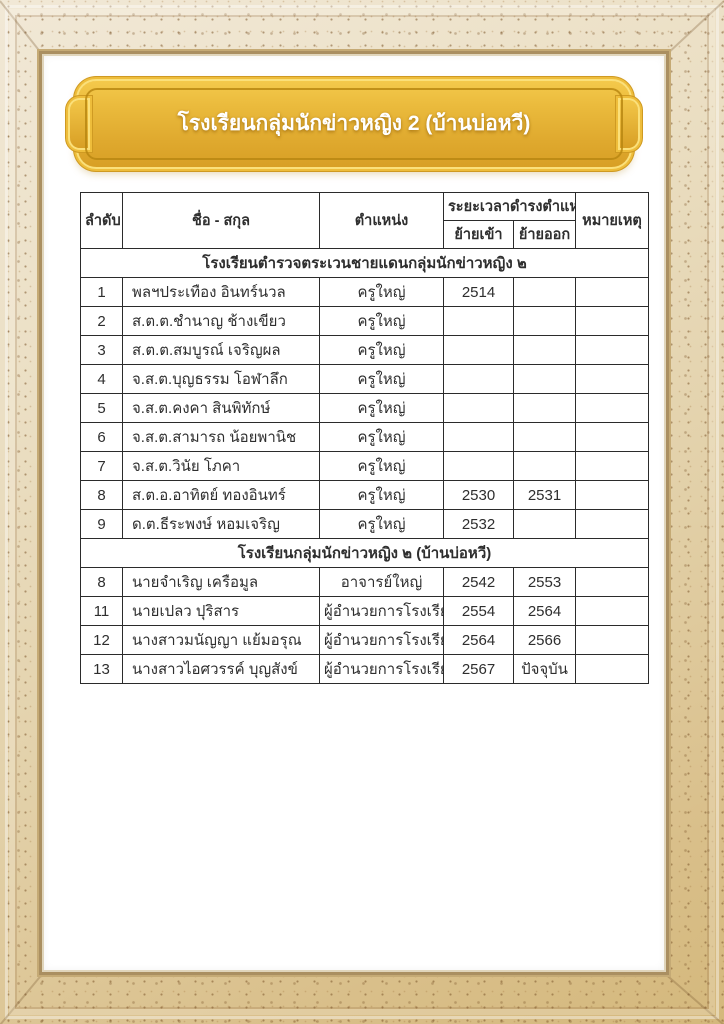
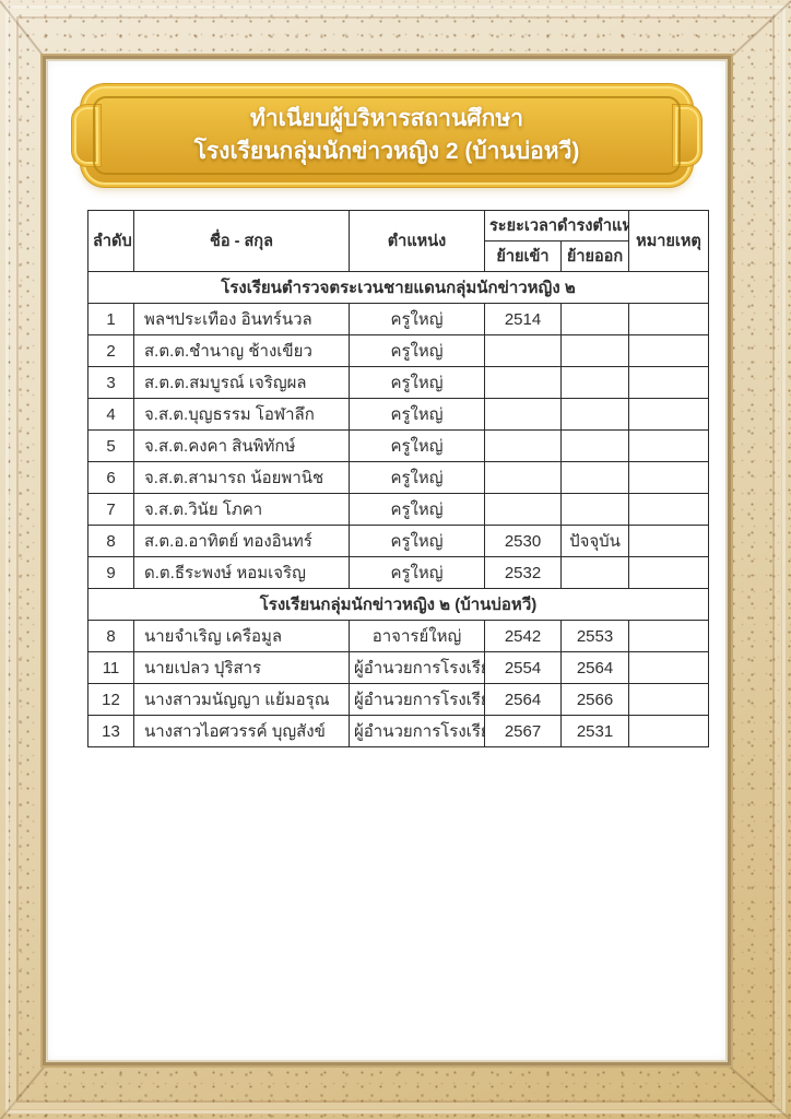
+ ทำเนียบผู้บริหารสถานศึกษา
  โรงเรียนกลุ่มนักข่าวหญิง 2 (บ้านบ่อหวี)
  ลำดับ	ชื่อ - สกุล	ตำแหน่ง	ระยะเวลาดำรงตำแห	หมายเหตุ
  ย้ายเข้า	ย้ายออก
  โรงเรียนตำรวจตระเวนชายแดนกลุ่มนักข่าวหญิง ๒
  1	พลฯประเทือง อินทร์นวล	ครูใหญ่	2514
  2	ส.ต.ต.ชำนาญ ช้างเขียว	ครูใหญ่
  3	ส.ต.ต.สมบูรณ์ เจริญผล	ครูใหญ่
  4	จ.ส.ต.บุญธรรม โอฬาลึก	ครูใหญ่
  5	จ.ส.ต.คงคา สินพิทักษ์	ครูใหญ่
  6	จ.ส.ต.สามารถ น้อยพานิช	ครูใหญ่
  7	จ.ส.ต.วินัย โภคา	ครูใหญ่
- 8	ส.ต.อ.อาทิตย์ ทองอินทร์	ครูใหญ่	2530	2531
+ 8	ส.ต.อ.อาทิตย์ ทองอินทร์	ครูใหญ่	2530	ปัจจุบัน
  9	ด.ต.ธีระพงษ์ หอมเจริญ	ครูใหญ่	2532
  โรงเรียนกลุ่มนักข่าวหญิง ๒ (บ้านบ่อหวี)
  8	นายจำเริญ เครือมูล	อาจารย์ใหญ่	2542	2553
  11	นายเปลว ปุริสาร	ผู้อำนวยการโรงเรี	2554	2564
  12	นางสาวมนัญญา แย้มอรุณ	ผู้อำนวยการโรงเรี	2564	2566
- 13	นางสาวไอศวรรค์ บุญสังข์	ผู้อำนวยการโรงเรี	2567	ปัจจุบัน
+ 13	นางสาวไอศวรรค์ บุญสังข์	ผู้อำนวยการโรงเรี	2567	2531
